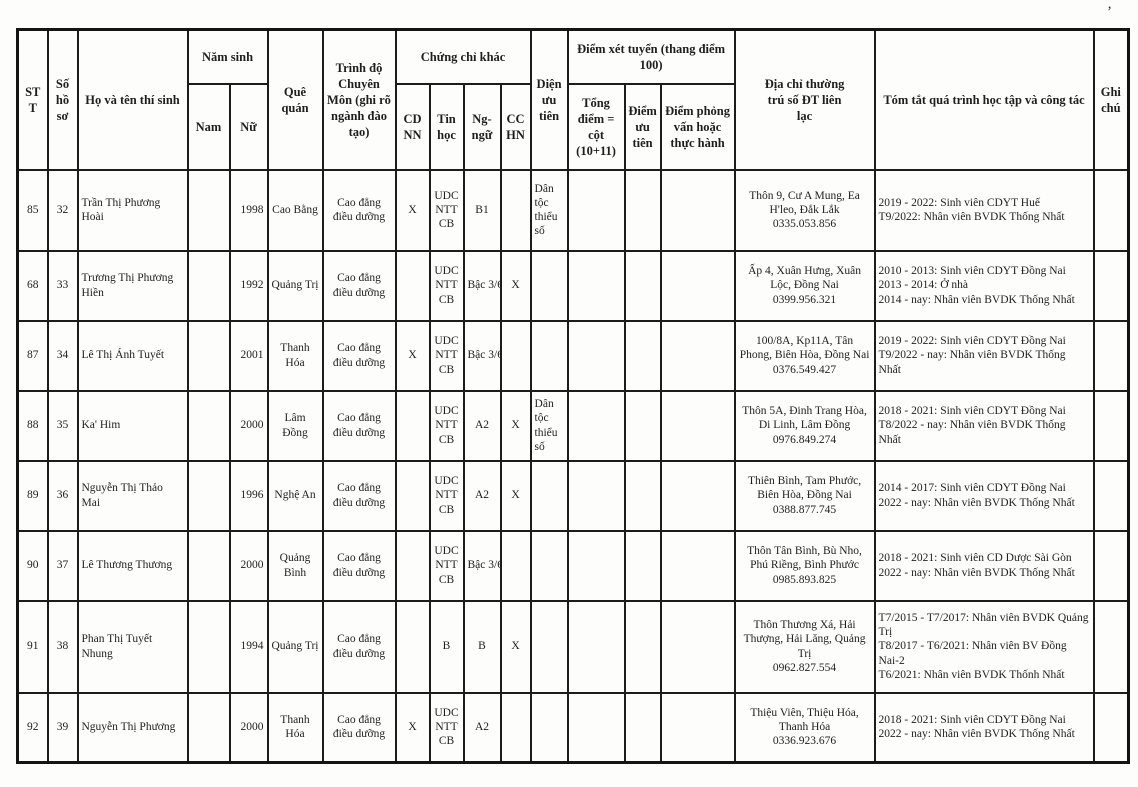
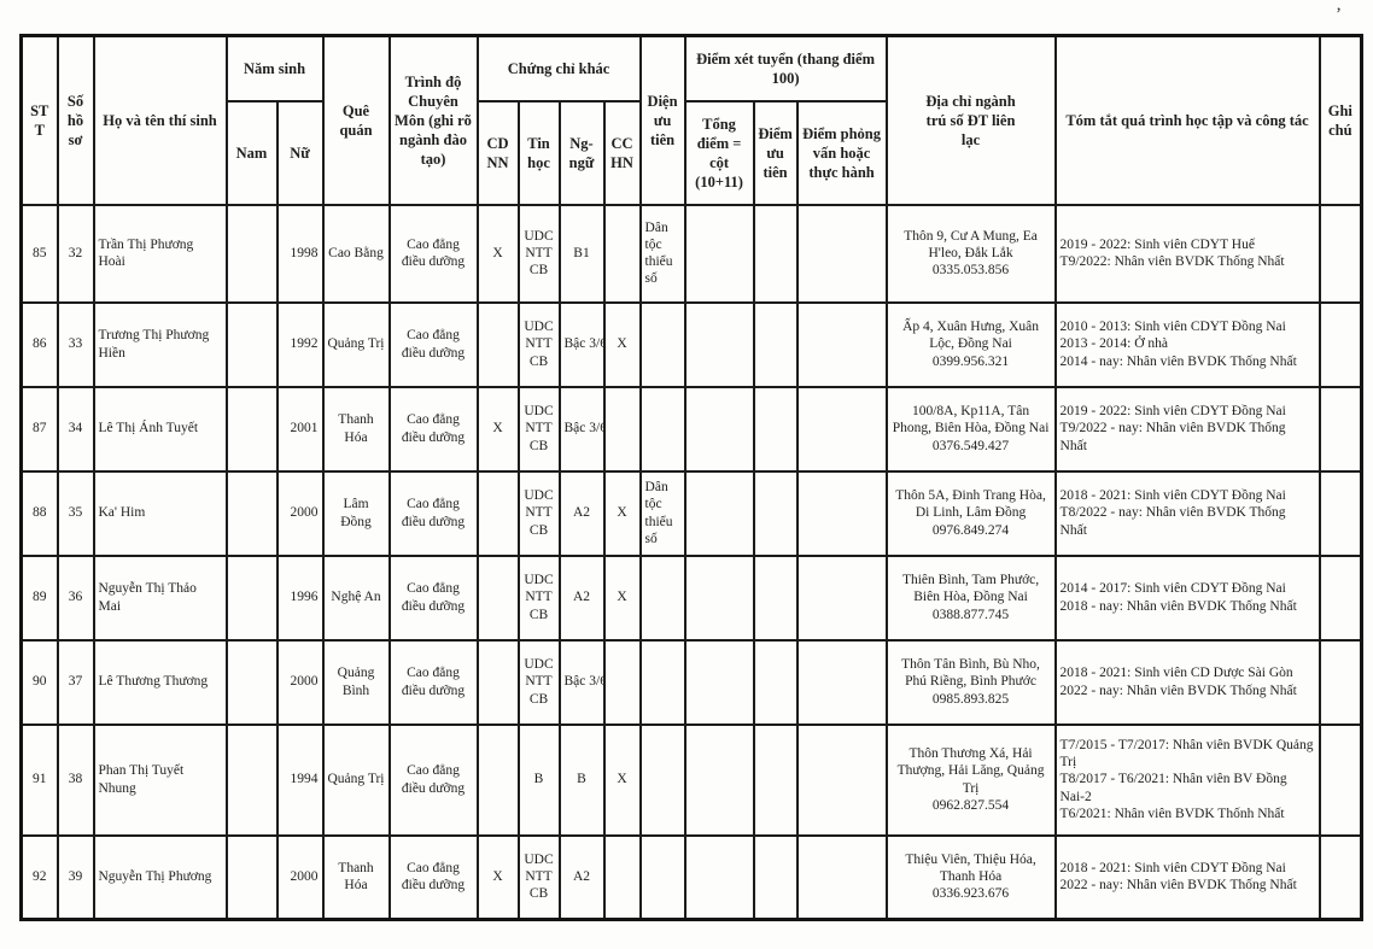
  ’
- STT	Số hồ sơ	Họ và tên thí sinh	Năm sinh	Quê quán	Trình độ Chuyên Môn (ghi rõ ngành đào tạo)	Chứng chỉ khác	Diện ưu tiên	Điểm xét tuyển (thang điểm 100)	Địa chỉ thường trú số ĐT liên lạc	Tóm tắt quá trình học tập và công tác	Ghi chú
+ STT	Số hồ sơ	Họ và tên thí sinh	Năm sinh	Quê quán	Trình độ Chuyên Môn (ghi rõ ngành đào tạo)	Chứng chỉ khác	Diện ưu tiên	Điểm xét tuyển (thang điểm 100)	Địa chỉ ngành trú số ĐT liên lạc	Tóm tắt quá trình học tập và công tác	Ghi chú
  Nam	Nữ	CD NN	Tin học	Ng-ngữ	CC HN	Tổng điểm = cột (10+11)	Điểm ưu tiên	Điểm phỏng vấn hoặc thực hành
  85	32	Trần Thị Phương Hoài		1998	Cao Bằng	Cao đẳng điều dưỡng	X	UDC NTT CB	B1		Dân tộc thiểu số				Thôn 9, Cư A Mung, Ea H'leo, Đắk Lắk0335.053.856	2019 - 2022: Sinh viên CDYT HuếT9/2022: Nhân viên BVDK Thống Nhất
- 68	33	Trương Thị Phương Hiền		1992	Quảng Trị	Cao đẳng điều dưỡng		UDC NTT CB	Bậc 3/6	X					Ấp 4, Xuân Hưng, Xuân Lộc, Đồng Nai0399.956.321	2010 - 2013: Sinh viên CDYT Đồng Nai2013 - 2014: Ở nhà2014 - nay: Nhân viên BVDK Thống Nhất
+ 86	33	Trương Thị Phương Hiền		1992	Quảng Trị	Cao đẳng điều dưỡng		UDC NTT CB	Bậc 3/6	X					Ấp 4, Xuân Hưng, Xuân Lộc, Đồng Nai0399.956.321	2010 - 2013: Sinh viên CDYT Đồng Nai2013 - 2014: Ở nhà2014 - nay: Nhân viên BVDK Thống Nhất
  87	34	Lê Thị Ánh Tuyết		2001	Thanh Hóa	Cao đẳng điều dưỡng	X	UDC NTT CB	Bậc 3/6						100/8A, Kp11A, Tân Phong, Biên Hòa, Đồng Nai0376.549.427	2019 - 2022: Sinh viên CDYT Đồng NaiT9/2022 - nay: Nhân viên BVDK Thống Nhất
  88	35	Ka' Him		2000	Lâm Đồng	Cao đẳng điều dưỡng		UDC NTT CB	A2	X	Dân tộc thiểu số				Thôn 5A, Đinh Trang Hòa, Di Linh, Lâm Đồng0976.849.274	2018 - 2021: Sinh viên CDYT Đồng NaiT8/2022 - nay: Nhân viên BVDK Thống Nhất
- 89	36	Nguyễn Thị Thảo Mai		1996	Nghệ An	Cao đẳng điều dưỡng		UDC NTT CB	A2	X					Thiên Bình, Tam Phước, Biên Hòa, Đồng Nai0388.877.745	2014 - 2017: Sinh viên CDYT Đồng Nai2022 - nay: Nhân viên BVDK Thống Nhất
+ 89	36	Nguyễn Thị Thảo Mai		1996	Nghệ An	Cao đẳng điều dưỡng		UDC NTT CB	A2	X					Thiên Bình, Tam Phước, Biên Hòa, Đồng Nai0388.877.745	2014 - 2017: Sinh viên CDYT Đồng Nai2018 - nay: Nhân viên BVDK Thống Nhất
  90	37	Lê Thương Thương		2000	Quảng Bình	Cao đẳng điều dưỡng		UDC NTT CB	Bậc 3/6						Thôn Tân Bình, Bù Nho, Phú Riềng, Bình Phước0985.893.825	2018 - 2021: Sinh viên CD Dược Sài Gòn2022 - nay: Nhân viên BVDK Thống Nhất
  91	38	Phan Thị Tuyết Nhung		1994	Quảng Trị	Cao đẳng điều dưỡng		B	B	X					Thôn Thương Xá, Hải Thượng, Hải Lăng, Quảng Trị0962.827.554	T7/2015 - T7/2017: Nhân viên BVDK Quảng TrịT8/2017 - T6/2021: Nhân viên BV Đồng Nai-2T6/2021: Nhân viên BVDK Thốnh Nhất
  92	39	Nguyễn Thị Phương		2000	Thanh Hóa	Cao đẳng điều dưỡng	X	UDC NTT CB	A2						Thiệu Viên, Thiệu Hóa, Thanh Hóa0336.923.676	2018 - 2021: Sinh viên CDYT Đồng Nai2022 - nay: Nhân viên BVDK Thống Nhất
